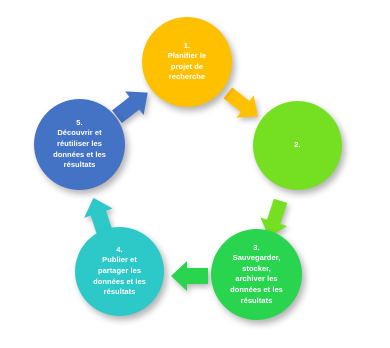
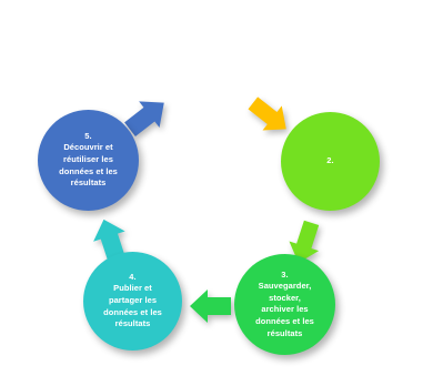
- 1.
- Planifier le
- projet de
- recherche
  2.
  3.
  Sauvegarder,
  stocker,
  archiver les
  données et les
  résultats
  4.
  Publier et
  partager les
  données et les
  résultats
  5.
  Découvrir et
  réutiliser les
  données et les
  résultats
